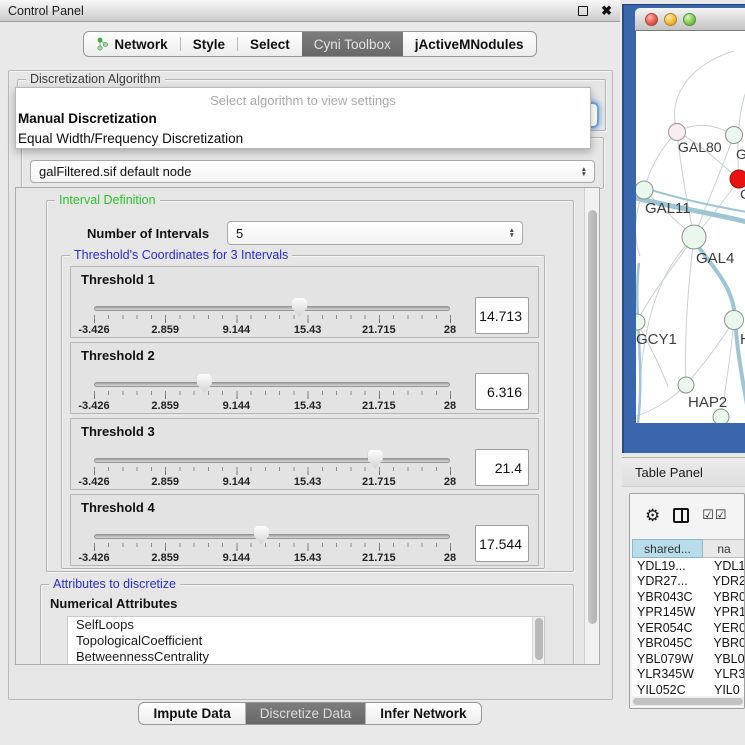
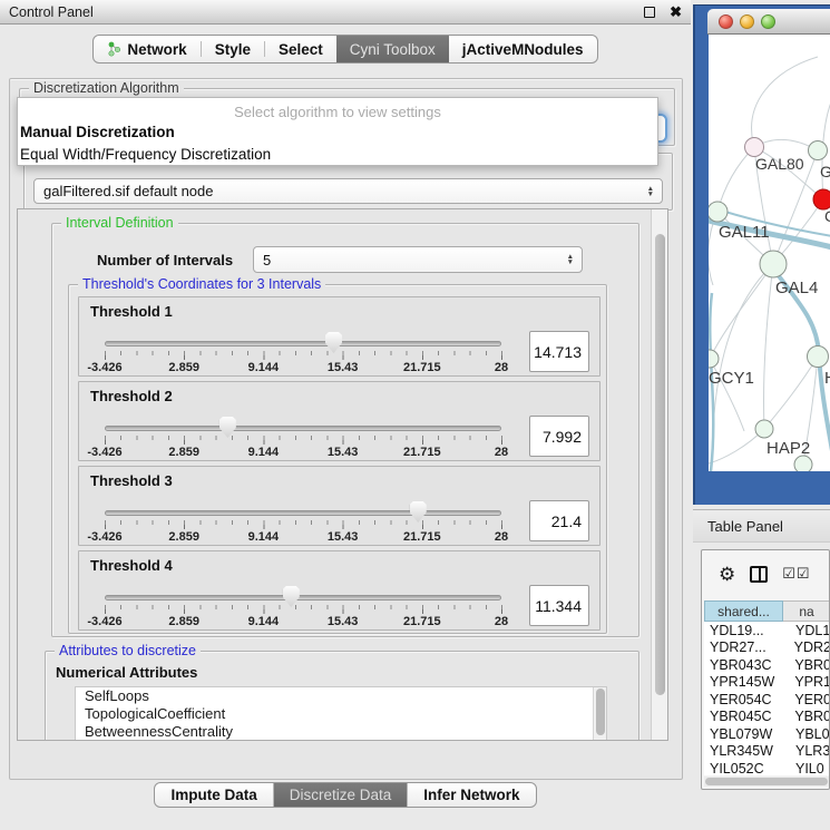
  Control Panel
  ✖
  Network
  Style
  Select
  Cyni Toolbox
  jActiveMNodules
  Discretization Algorithm
  Select algorithm to view settings
  Manual Discretization
  Equal Width/Frequency Discretization
  galFiltered.sif default node
  Interval Definition
  Number of Intervals
  5
  Threshold's Coordinates for 3 Intervals
  Threshold 1
  -3.426
  2.859
  9.144
  15.43
  21.715
  28
  14.713
  Threshold 2
  -3.426
  2.859
  9.144
  15.43
  21.715
  28
- 6.316
+ 7.992
  Threshold 3
  -3.426
  2.859
  9.144
  15.43
  21.715
  28
  21.4
  Threshold 4
  -3.426
  2.859
  9.144
  15.43
  21.715
  28
- 17.544
+ 11.344
  Attributes to discretize
  Numerical Attributes
  SelfLoops
  TopologicalCoefficient
  BetweennessCentrality
  Impute Data
  Discretize Data
  Infer Network
  GAL80
  GAL11
  GAL4
  GCY1
  HAP2
  Table Panel
  ⚙
  ☑☑
  shared...
  na
  YDL19...
  YDL1
  YDR27...
  YDR2
  YBR043C
  YBR0
  YPR145W
  YPR1
  YER054C
  YER0
  YBR045C
  YBR0
  YBL079W
  YBL0
  YLR345W
  YLR3
  YIL052C
  YIL0
